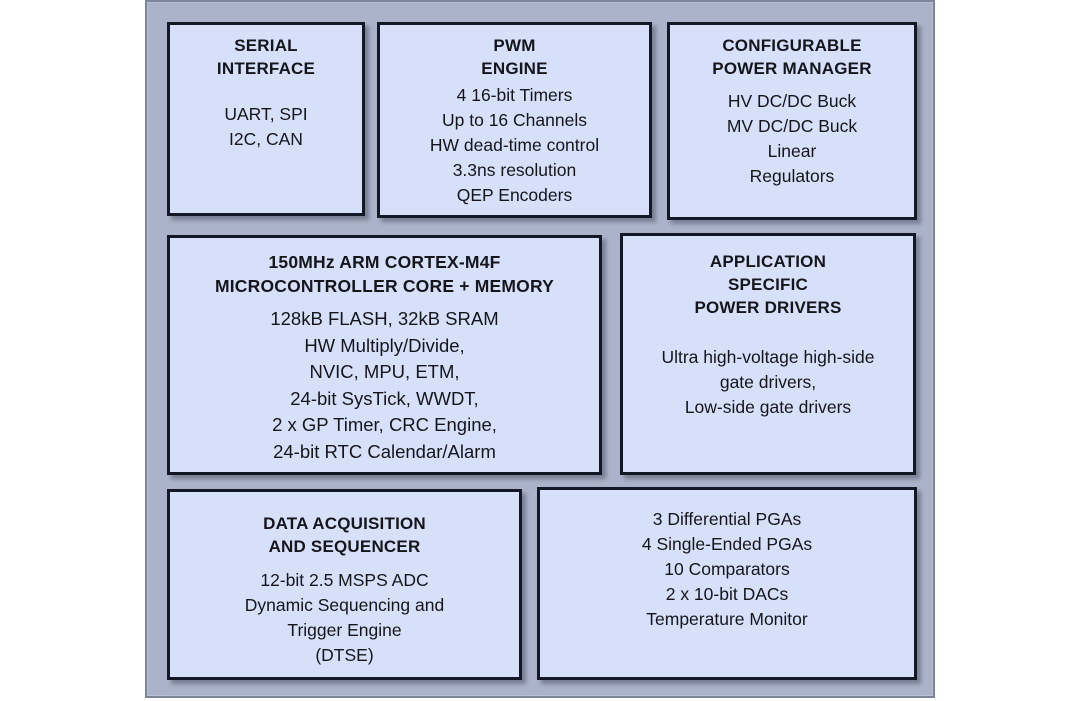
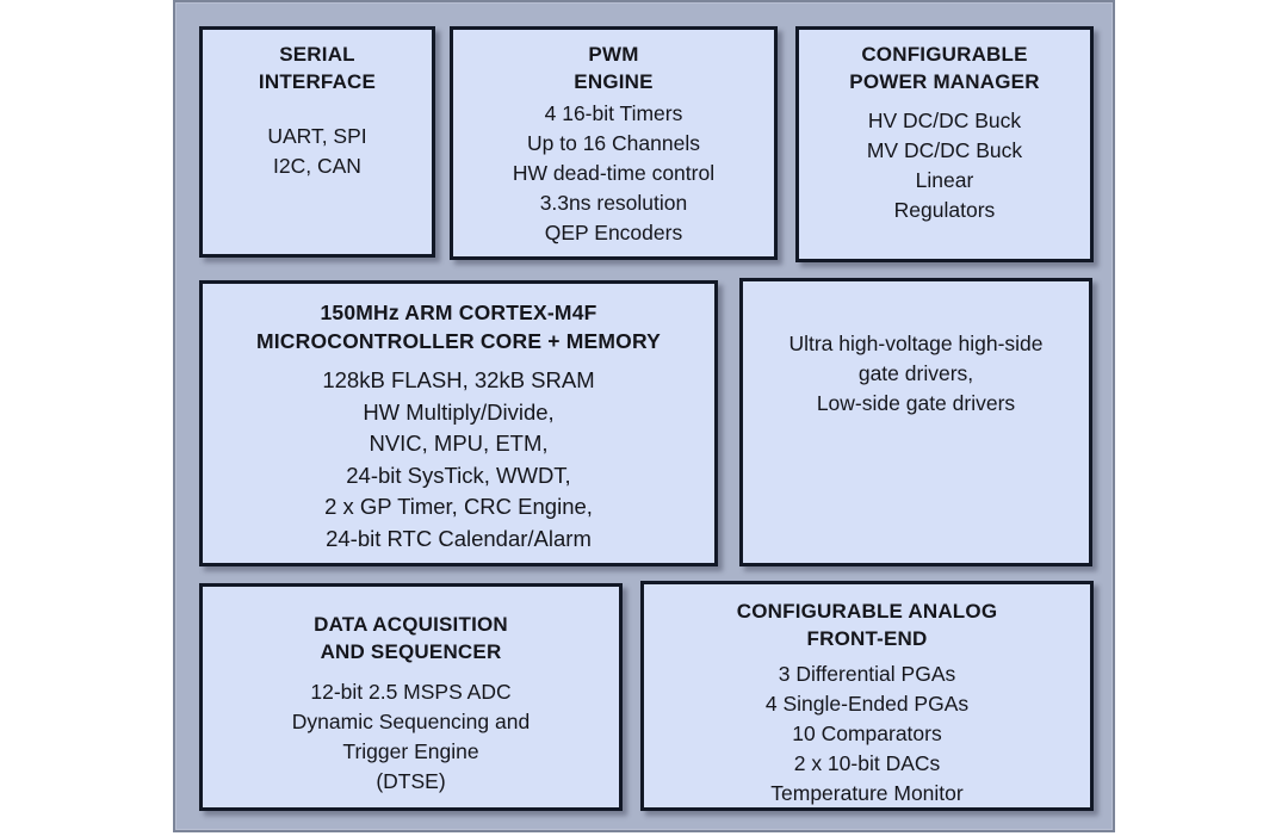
  SERIAL
  INTERFACE
  UART, SPI
  I2C, CAN
  PWM
  ENGINE
  4 16-bit Timers
  Up to 16 Channels
  HW dead-time control
  3.3ns resolution
  QEP Encoders
  CONFIGURABLE
  POWER MANAGER
  HV DC/DC Buck
  MV DC/DC Buck
  Linear
  Regulators
  150MHz ARM CORTEX-M4F
  MICROCONTROLLER CORE + MEMORY
  128kB FLASH, 32kB SRAM
  HW Multiply/Divide,
  NVIC, MPU, ETM,
  24-bit SysTick, WWDT,
  2 x GP Timer, CRC Engine,
  24-bit RTC Calendar/Alarm
- APPLICATION
- SPECIFIC
- POWER DRIVERS
  Ultra high-voltage high-side
  gate drivers,
  Low-side gate drivers
  DATA ACQUISITION
  AND SEQUENCER
  12-bit 2.5 MSPS ADC
  Dynamic Sequencing and
  Trigger Engine
  (DTSE)
+ CONFIGURABLE ANALOG
+ FRONT-END
  3 Differential PGAs
  4 Single-Ended PGAs
  10 Comparators
  2 x 10-bit DACs
  Temperature Monitor
